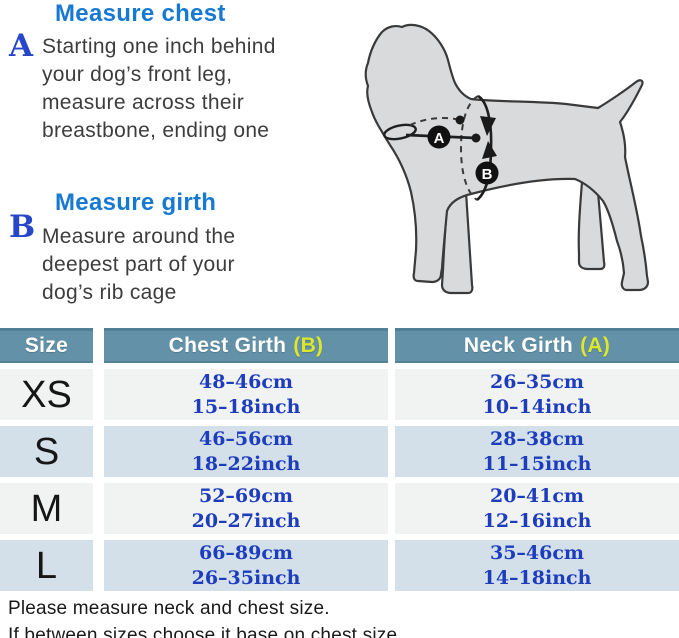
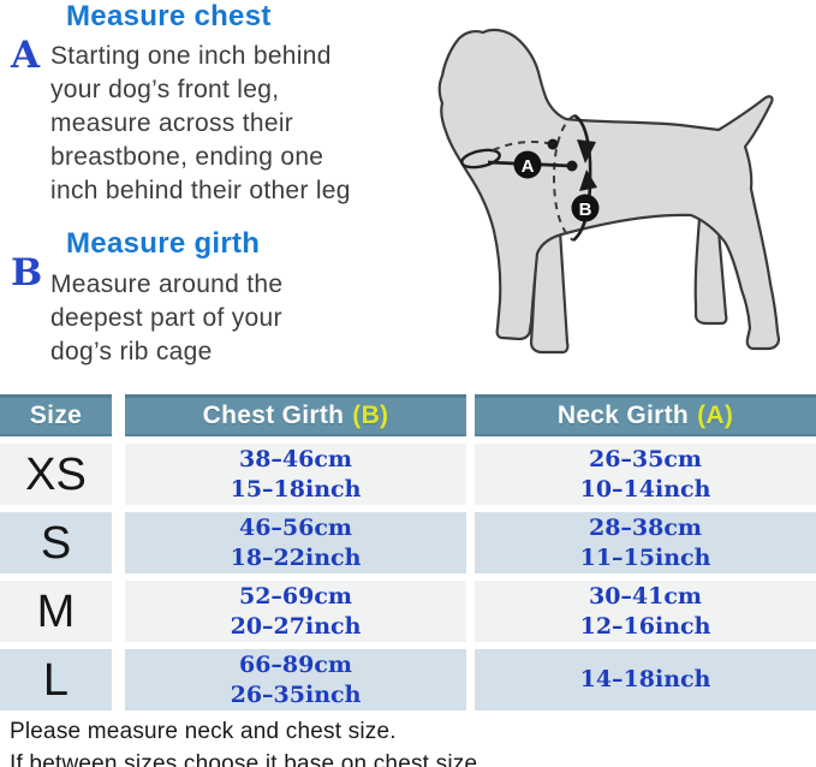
  Measure chest
  A
  Starting one inch behind
  your dog’s front leg,
  measure across their
  breastbone, ending one
+ inch behind their other leg
  Measure girth
  B
  Measure around the
  deepest part of your
  dog’s rib cage
  A
  B
  Size
  Chest Girth
  (B)
  Neck Girth
  (A)
  XS
- 48–46cm
+ 38–46cm
  15–18inch
  26–35cm
  10–14inch
  S
  46–56cm
  18–22inch
  28–38cm
  11–15inch
  M
  52–69cm
  20–27inch
- 20–41cm
+ 30–41cm
  12–16inch
  L
  66–89cm
  26–35inch
- 35–46cm
  14–18inch
  Please measure neck and chest size.
  If between sizes,choose it base on chest size
